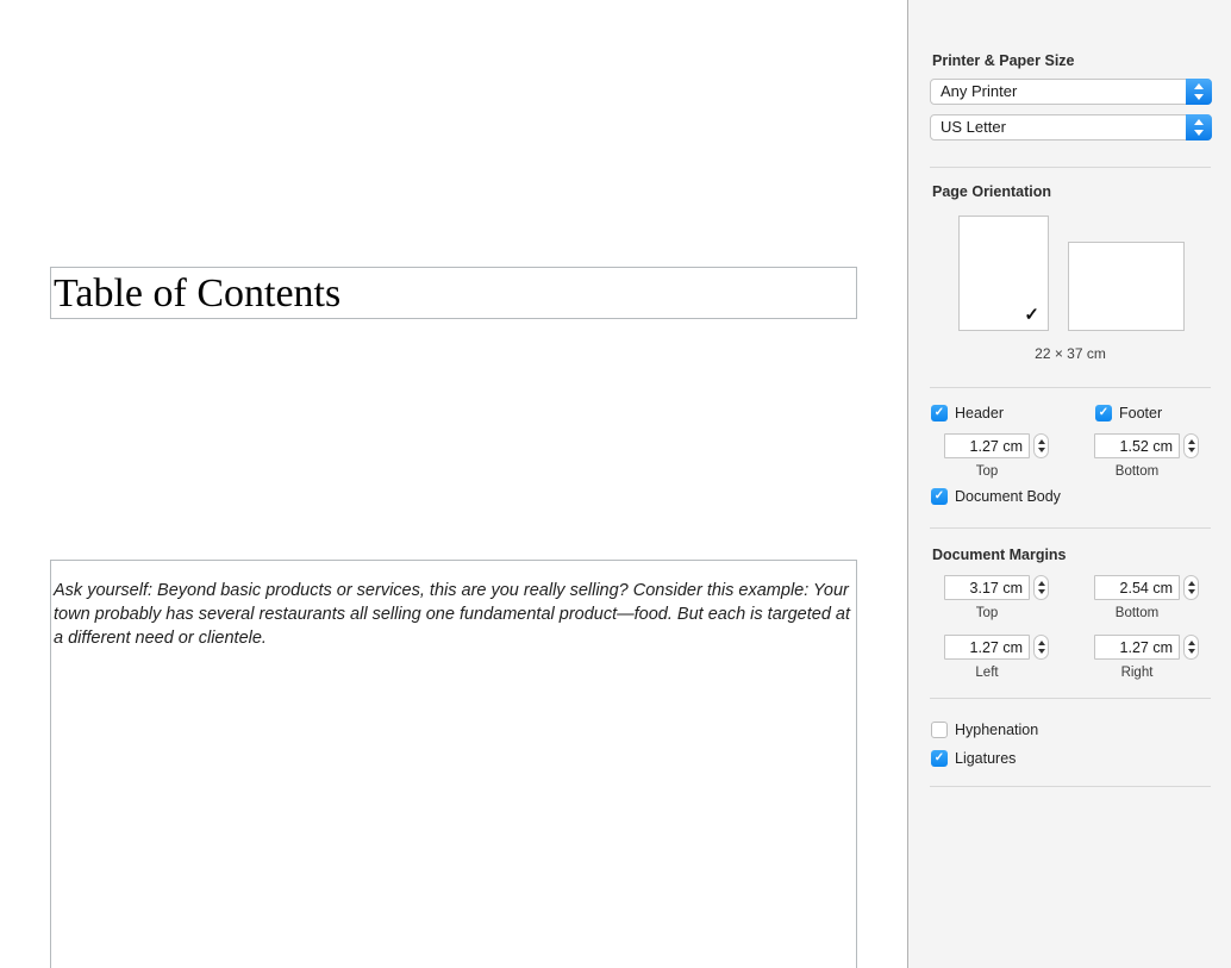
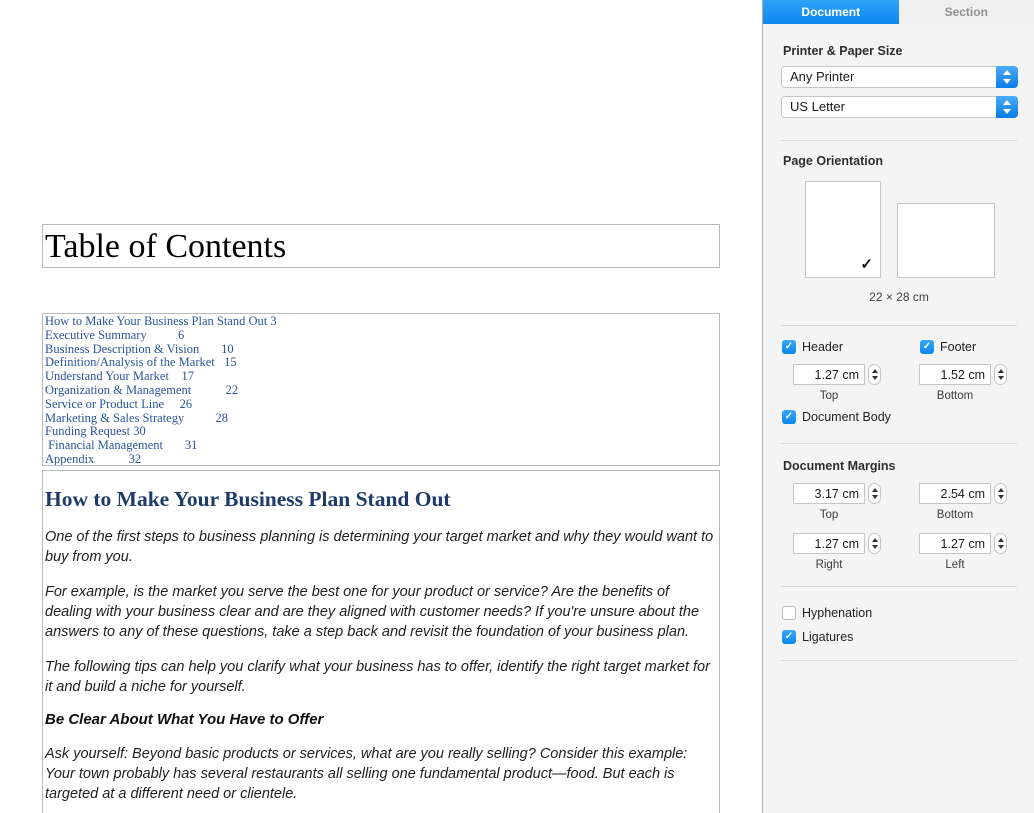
  Table of Contents
+ How to Make Your Business Plan Stand Out 3
+ Executive Summary 6
+ Business Description & Vision 10
+ Definition/Analysis of the Market 15
+ Understand Your Market 17
+ Organization & Management 22
+ Service or Product Line 26
+ Marketing & Sales Strategy 28
+ Funding Request 30
+ Financial Management 31
+ Appendix 32
+ How to Make Your Business Plan Stand Out
+ One of the first steps to business planning is determining your target market and why they would want to buy from you.
+ For example, is the market you serve the best one for your product or service? Are the benefits of dealing with your business clear and are they aligned with customer needs? If you're unsure about the answers to any of these questions, take a step back and revisit the foundation of your business plan.
+ The following tips can help you clarify what your business has to offer, identify the right target market for it and build a niche for yourself.
+ Be Clear About What You Have to Offer
- Ask yourself: Beyond basic products or services, this are you really selling? Consider this example: Your town probably has several restaurants all selling one fundamental product—food. But each is targeted at a different need or clientele.
+ Ask yourself: Beyond basic products or services, what are you really selling? Consider this example: Your town probably has several restaurants all selling one fundamental product—food. But each is targeted at a different need or clientele.
+ Document
+ Section
  Printer & Paper Size
  Any Printer
  US Letter
  Page Orientation
  ✓
- 22 × 37 cm
+ 22 × 28 cm
  ✓
  Header
  ✓
  Footer
  1.27 cm
  Top
  1.52 cm
  Bottom
  ✓
  Document Body
  Document Margins
  3.17 cm
  Top
  2.54 cm
  Bottom
  1.27 cm
- Left
+ Right
  1.27 cm
- Right
+ Left
  Hyphenation
  ✓
  Ligatures
